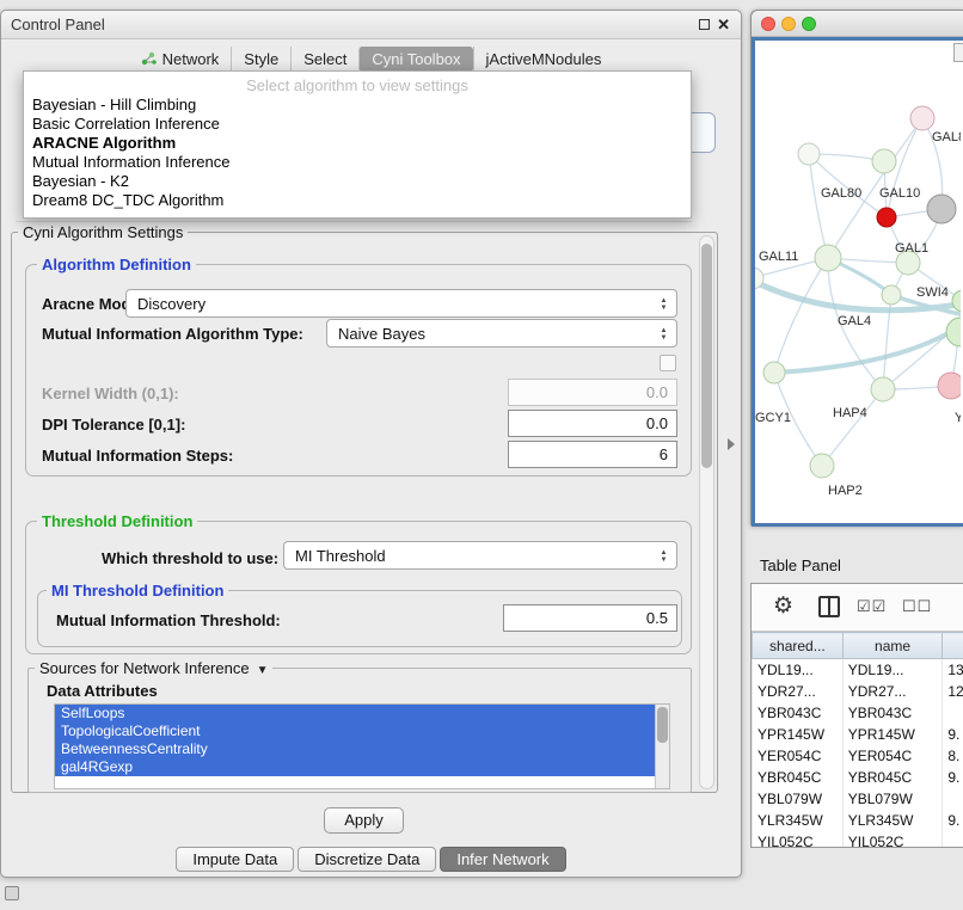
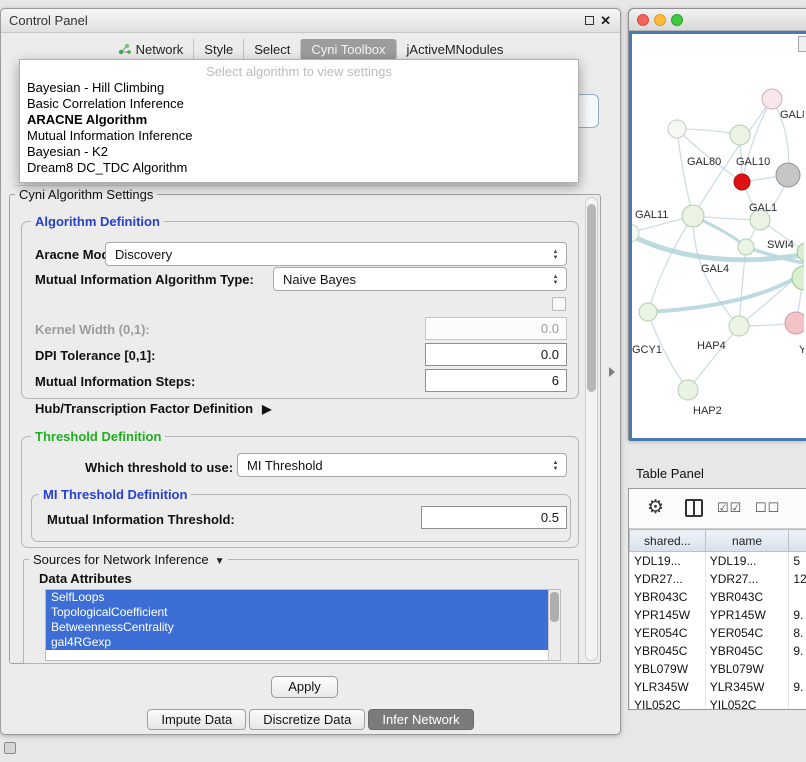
  Control Panel
  ✕
  Network
  Style
  Select
  Cyni Toolbox
  jActiveMNodules
  Select algorithm to view settings
  Bayesian - Hill Climbing
  Basic Correlation Inference
  ARACNE Algorithm
  Mutual Information Inference
  Bayesian - K2
  Dream8 DC_TDC Algorithm
  Cyni Algorithm Settings
  Algorithm Definition
  Aracne Mo
  Discovery
  Mutual Information Algorithm Type:
  Naive Bayes
  Kernel Width (0,1):
  0.0
  DPI Tolerance [0,1]:
  0.0
  Mutual Information Steps:
  6
+ Hub/Transcription Factor Definition ▶
  Threshold Definition
  Which threshold to use:
  MI Threshold
  MI Threshold Definition
  Mutual Information Threshold:
  0.5
  Sources for Network Inference ▼
  Data Attributes
  SelfLoops
  TopologicalCoefficient
  BetweennessCentrality
  gal4RGexp
  Apply
  Impute Data
  Discretize Data
  Infer Network
  GAL
  GAL80
  GAL10
  GAL11
  GAL1
  SWI4
  GAL4
  GCY1
  HAP4
  Y
  HAP2
  Table Panel
  ⚙
  ☑☑
  ☐☐
  shared...	name
- YDL19...	YDL19...	13
+ YDL19...	YDL19...	5
  YDR27...	YDR27...	12
  YBR043C	YBR043C
  YPR145W	YPR145W	9.
  YER054C	YER054C	8.
  YBR045C	YBR045C	9.
  YBL079W	YBL079W
  YLR345W	YLR345W	9.
  YIL052C	YIL052C
